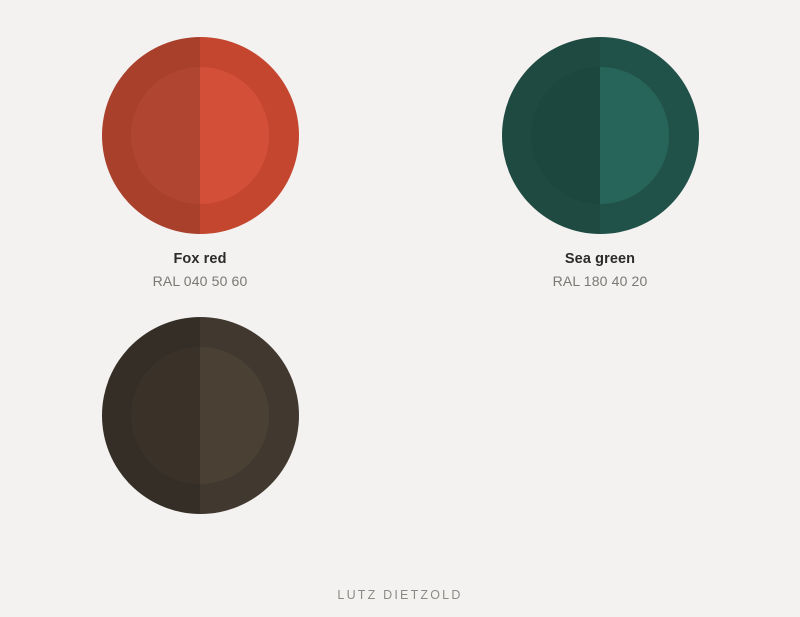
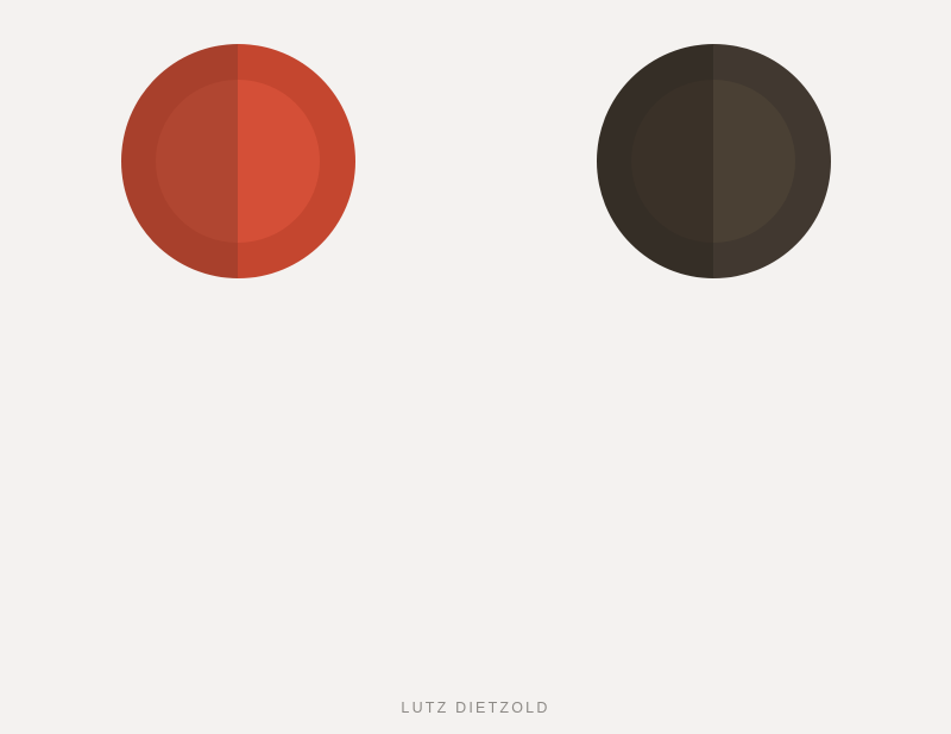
- Fox red
- RAL 040 50 60
- Sea green
- RAL 180 40 20
  LUTZ DIETZOLD
